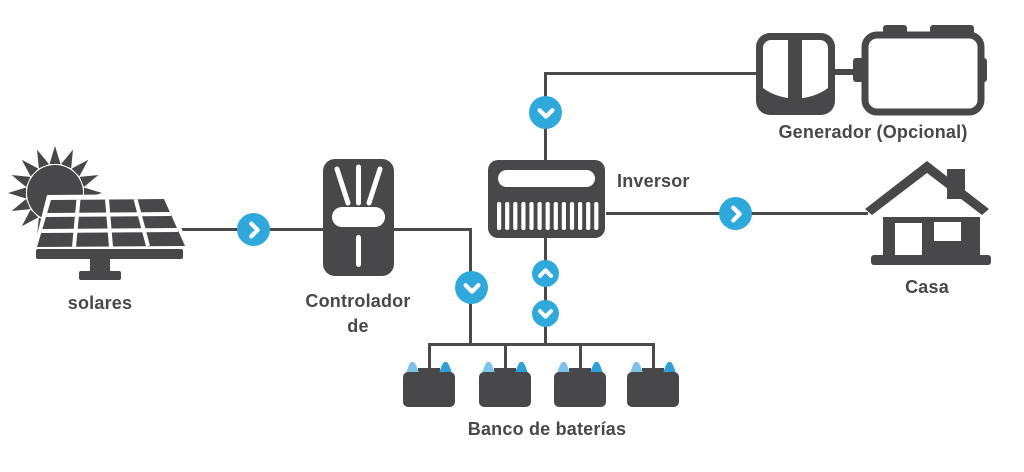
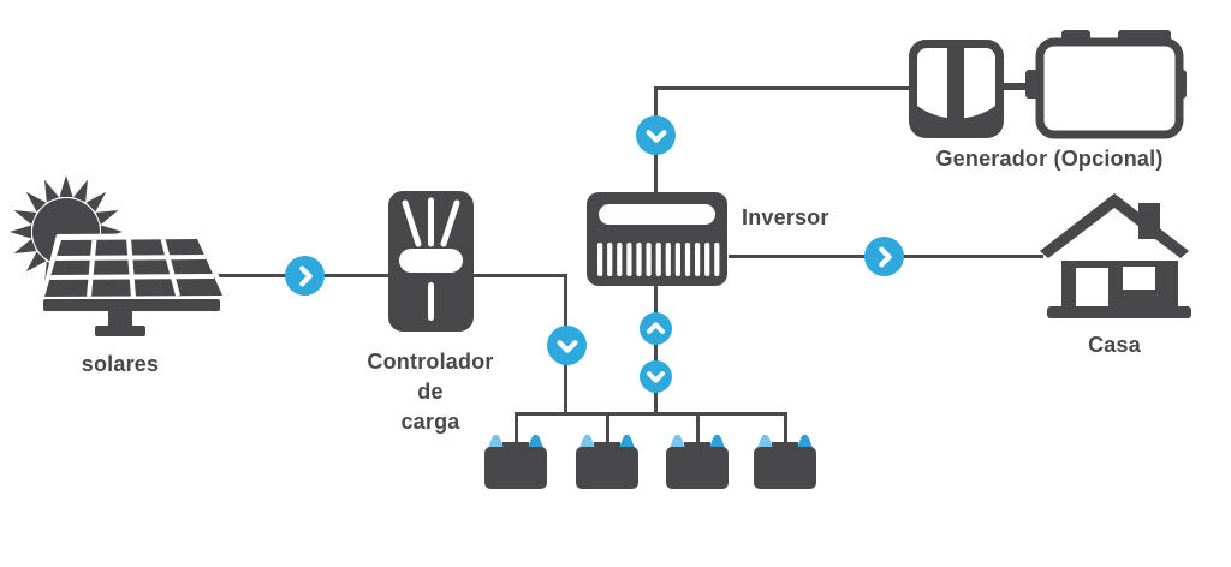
  solares
  Controlador
  de
+ carga
  Inversor
  Generador (Opcional)
  Casa
- Banco de baterías
